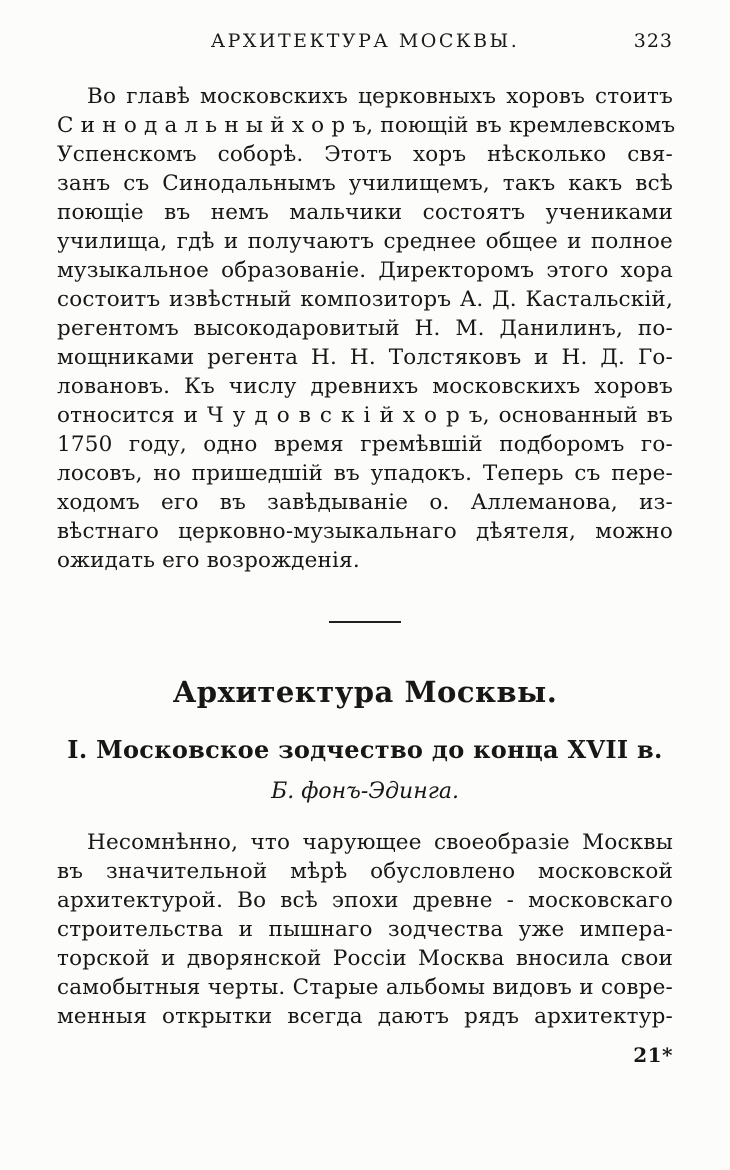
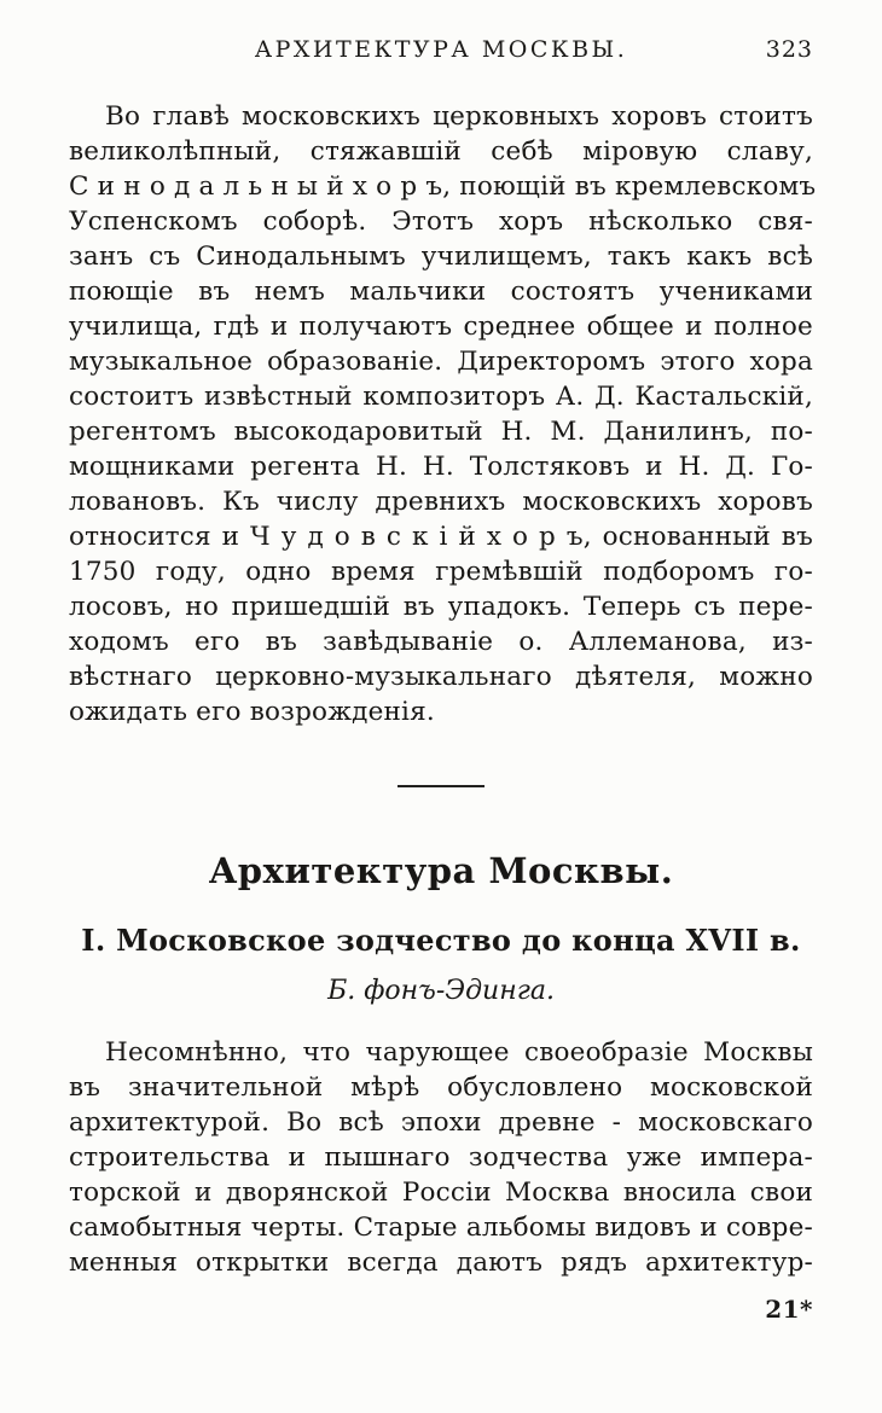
  АРХИТЕКТУРА МОСКВЫ.
  323
  Во главѣ московскихъ церковныхъ хоровъ стоитъ
+ великолѣпный, стяжавшій себѣ міровую славу,
  С и н о д а л ь н ы й х о р ъ, поющій въ кремлевскомъ
  Успенскомъ соборѣ. Этотъ хоръ нѣсколько свя-
  занъ съ Синодальнымъ училищемъ, такъ какъ всѣ
  поющіе въ немъ мальчики состоятъ учениками
  училища, гдѣ и получаютъ среднее общее и полное
  музыкальное образованіе. Директоромъ этого хора
  состоитъ извѣстный композиторъ А. Д. Кастальскій,
  регентомъ высокодаровитый Н. М. Данилинъ, по-
  мощниками регента Н. Н. Толстяковъ и Н. Д. Го-
  ловановъ. Къ числу древнихъ московскихъ хоровъ
  относится и Ч у д о в с к і й х о р ъ, основанный въ
  1750 году, одно время гремѣвшій подборомъ го-
  лосовъ, но пришедшій въ упадокъ. Теперь съ пере-
  ходомъ его въ завѣдываніе о. Аллеманова, из-
  вѣстнаго церковно-музыкальнаго дѣятеля, можно
  ожидать его возрожденія.
  Архитектура Москвы.
  I. Московское зодчество до конца XVII в.
  Б. фонъ-Эдинга.
  Несомнѣнно, что чарующее своеобразіе Москвы
  въ значительной мѣрѣ обусловлено московской
  архитектурой. Во всѣ эпохи древне - московскаго
  строительства и пышнаго зодчества уже импера-
  торской и дворянской Россіи Москва вносила свои
  самобытныя черты. Старые альбомы видовъ и совре-
  менныя открытки всегда даютъ рядъ архитектур-
  21*
